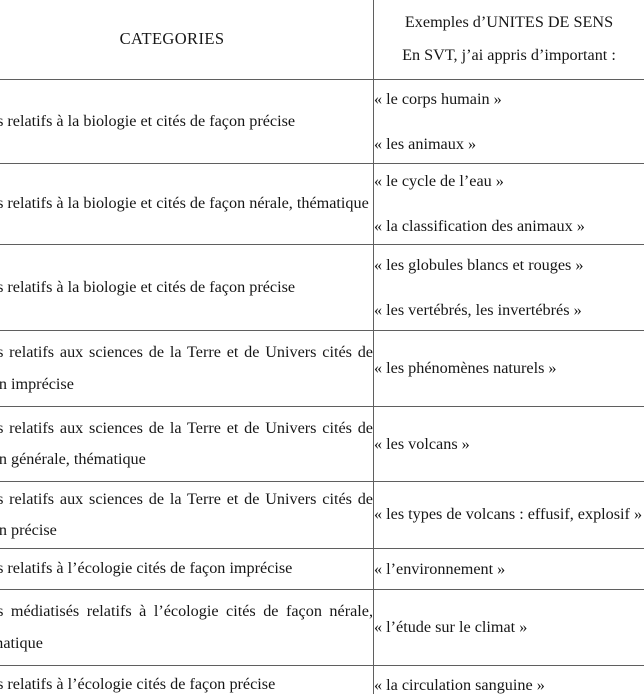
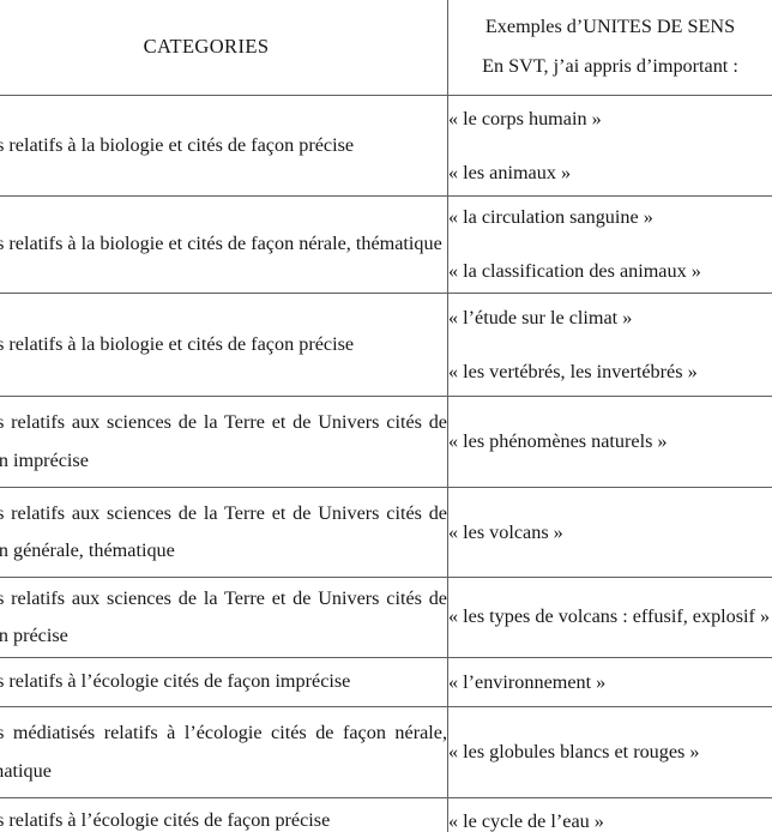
  CATEGORIES	Exemples d’UNITES DE SENS En SVT, j’ai appris d’important :
  s relatifs à la biologie et cités de façon précise	« le corps humain » « les animaux »
- s relatifs à la biologie et cités de façon nérale, thématique	« le cycle de l’eau » « la classification des animaux »
+ s relatifs à la biologie et cités de façon nérale, thématique	« la circulation sanguine » « la classification des animaux »
- s relatifs à la biologie et cités de façon précise	« les globules blancs et rouges » « les vertébrés, les invertébrés »
+ s relatifs à la biologie et cités de façon précise	« l’étude sur le climat » « les vertébrés, les invertébrés »
  s relatifs aux sciences de la Terre et de Univers cités de n imprécise	« les phénomènes naturels »
  s relatifs aux sciences de la Terre et de Univers cités de n générale, thématique	« les volcans »
  s relatifs aux sciences de la Terre et de Univers cités de n précise	« les types de volcans : effusif, explosif »
  s relatifs à l’écologie cités de façon imprécise	« l’environnement »
- s médiatisés relatifs à l’écologie cités de façon nérale, atique	« l’étude sur le climat »
+ s médiatisés relatifs à l’écologie cités de façon nérale, atique	« les globules blancs et rouges »
- s relatifs à l’écologie cités de façon précise	« la circulation sanguine »
+ s relatifs à l’écologie cités de façon précise	« le cycle de l’eau »
